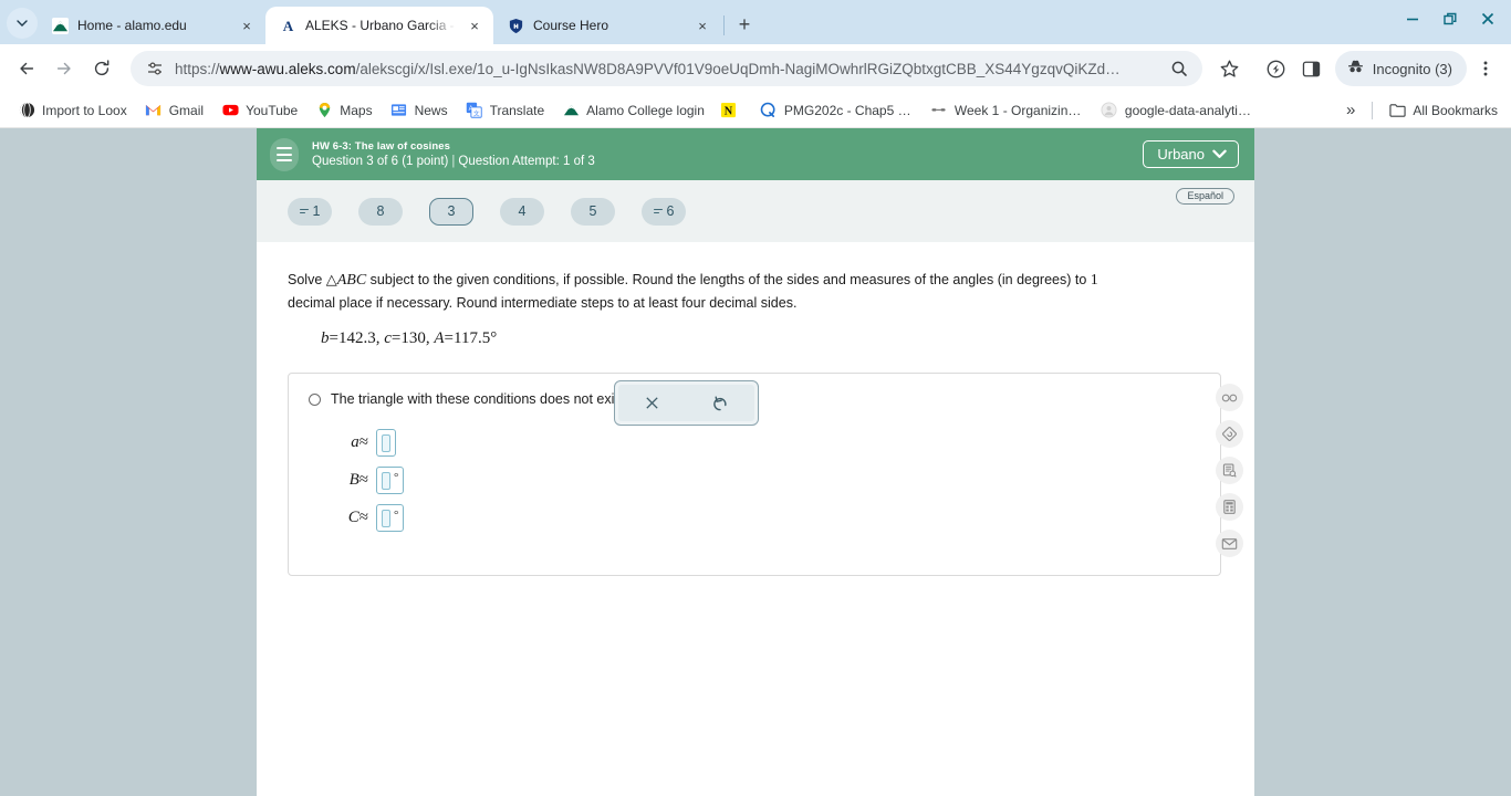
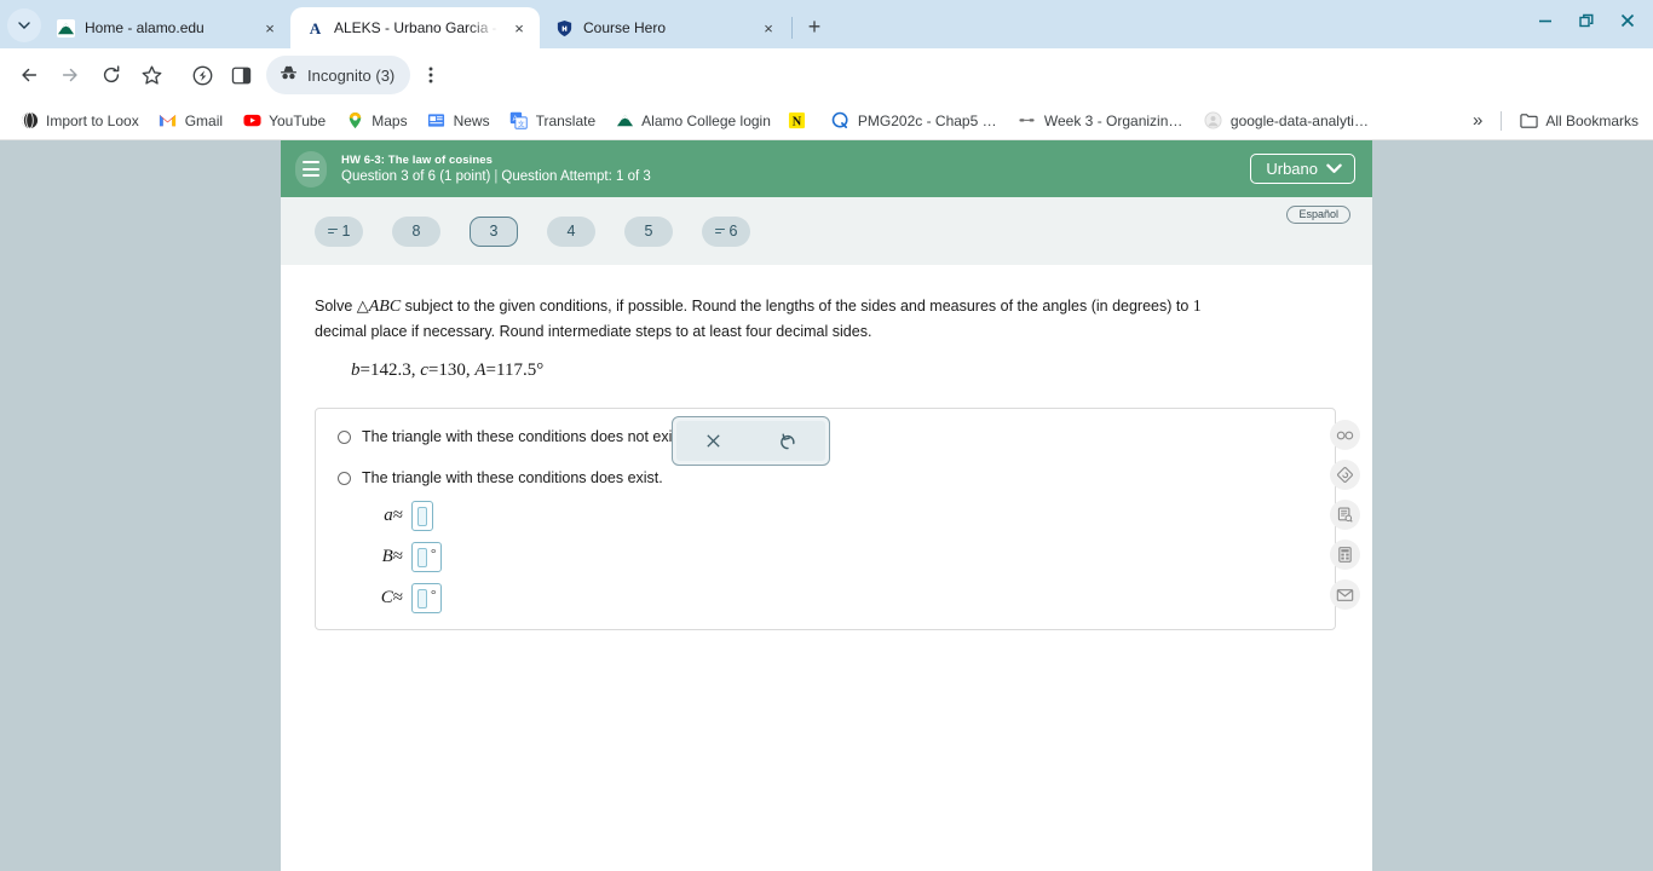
  Home - alamo.edu
  ×
  A
  ALEKS - Urbano Garcia -
  ×
  Course Hero
  ×
  +
- https://www-awu.aleks.com/alekscgi/x/Isl.exe/1o_u-IgNsIkasNW8D8A9PVVf01V9oeUqDmh-NagiMOwhrlRGiZQbtxgtCBB_XS44YgzqvQiKZd…
  Incognito (3)
  Import to Loox
  Gmail
  YouTube
  Maps
  News
  Translate
  Alamo College login
  N
  PMG202c - Chap5 F
- Week 1 - Organizing…
+ Week 3 - Organizing…
  google-data-analyti…
  »
  All Bookmarks
  HW 6-3: The law of cosines
  Question 3 of 6 (1 point) | Question Attempt: 1 of 3
  Urbano
  1
  8
  3
  4
  5
  6
  Español
  Solve △ABC subject to the given conditions, if possible. Round the lengths of the sides and measures of the angles (in degrees) to 1 decimal place if necessary. Round intermediate steps to at least four decimal sides.
  b=142.3, c=130, A=117.5°
  The triangle with these conditions does not ex
+ The triangle with these conditions does exist.
  a≈
  B≈
  °
  C≈
  °
